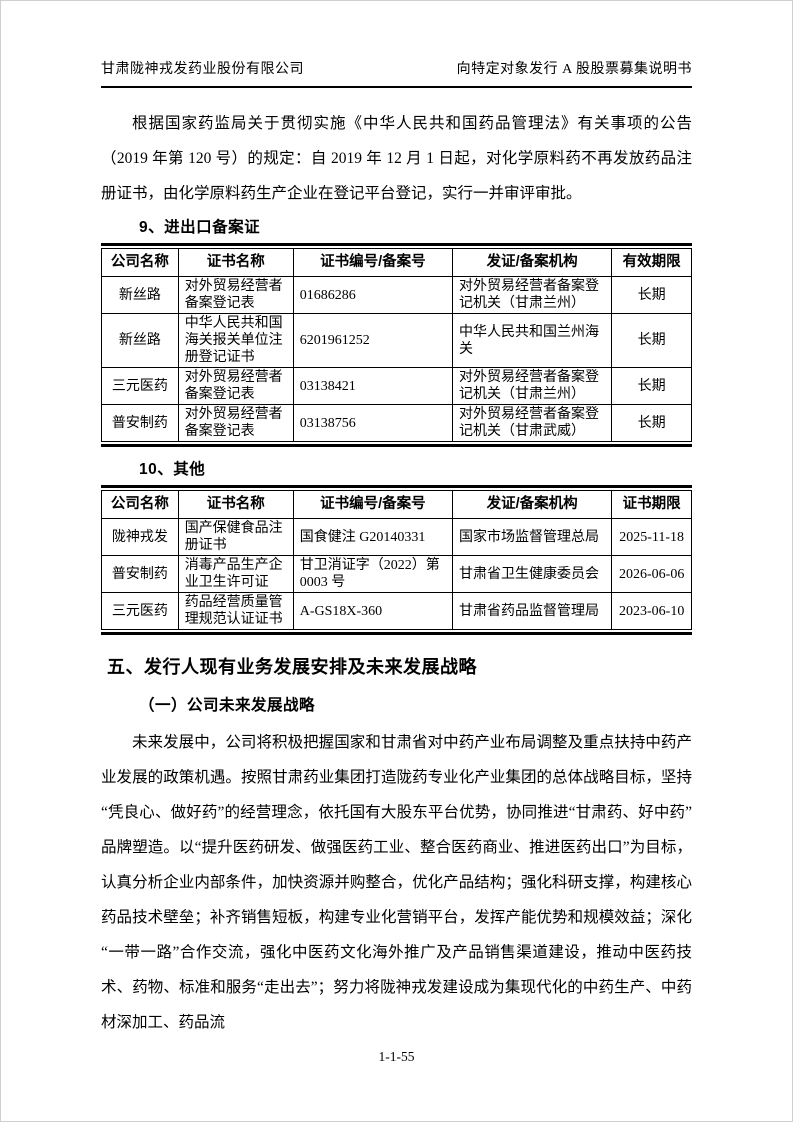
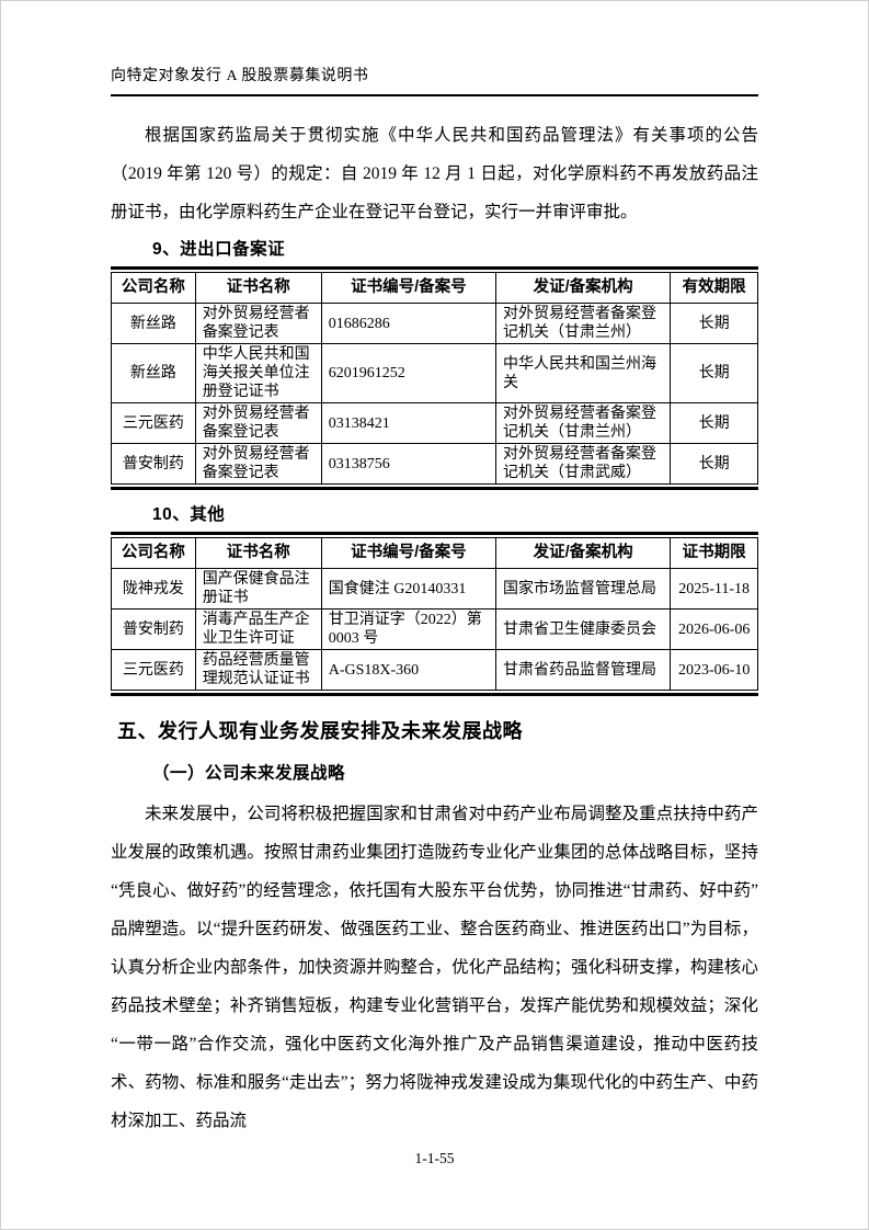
- 甘肃陇神戎发药业股份有限公司
  向特定对象发行 A 股股票募集说明书
  根据国家药监局关于贯彻实施《中华人民共和国药品管理法》有关事项的公告（2019 年第 120 号）的规定：自 2019 年 12 月 1 日起，对化学原料药不再发放药品注册证书，由化学原料药生产企业在登记平台登记，实行一并审评审批。
  9、进出口备案证
  公司名称	证书名称	证书编号/备案号	发证/备案机构	有效期限
  新丝路	对外贸易经营者备案登记表	01686286	对外贸易经营者备案登记机关（甘肃兰州）	长期
  新丝路	中华人民共和国海关报关单位注册登记证书	6201961252	中华人民共和国兰州海关	长期
  三元医药	对外贸易经营者备案登记表	03138421	对外贸易经营者备案登记机关（甘肃兰州）	长期
  普安制药	对外贸易经营者备案登记表	03138756	对外贸易经营者备案登记机关（甘肃武威）	长期
  10、其他
  公司名称	证书名称	证书编号/备案号	发证/备案机构	证书期限
  陇神戎发	国产保健食品注册证书	国食健注 G20140331	国家市场监督管理总局	2025-11-18
  普安制药	消毒产品生产企业卫生许可证	甘卫消证字（2022）第 0003 号	甘肃省卫生健康委员会	2026-06-06
  三元医药	药品经营质量管理规范认证证书	A-GS18X-360	甘肃省药品监督管理局	2023-06-10
  五、发行人现有业务发展安排及未来发展战略
  （一）公司未来发展战略
  未来发展中，公司将积极把握国家和甘肃省对中药产业布局调整及重点扶持中药产业发展的政策机遇。按照甘肃药业集团打造陇药专业化产业集团的总体战略目标，坚持“凭良心、做好药”的经营理念，依托国有大股东平台优势，协同推进“甘肃药、好中药”品牌塑造。以“提升医药研发、做强医药工业、整合医药商业、推进医药出口”为目标，认真分析企业内部条件，加快资源并购整合，优化产品结构；强化科研支撑，构建核心药品技术壁垒；补齐销售短板，构建专业化营销平台，发挥产能优势和规模效益；深化“一带一路”合作交流，强化中医药文化海外推广及产品销售渠道建设，推动中医药技术、药物、标准和服务“走出去”；努力将陇神戎发建设成为集现代化的中药生产、中药材深加工、药品流
  1-1-55
